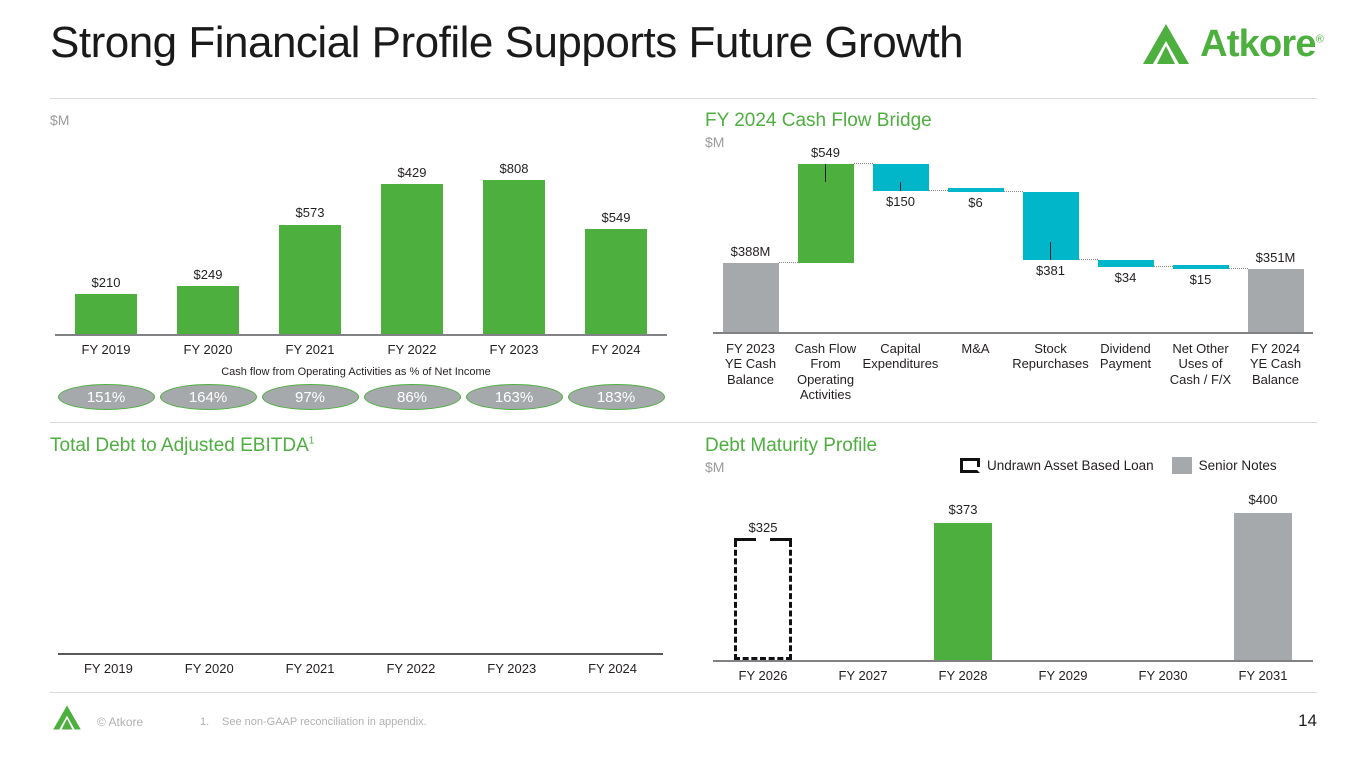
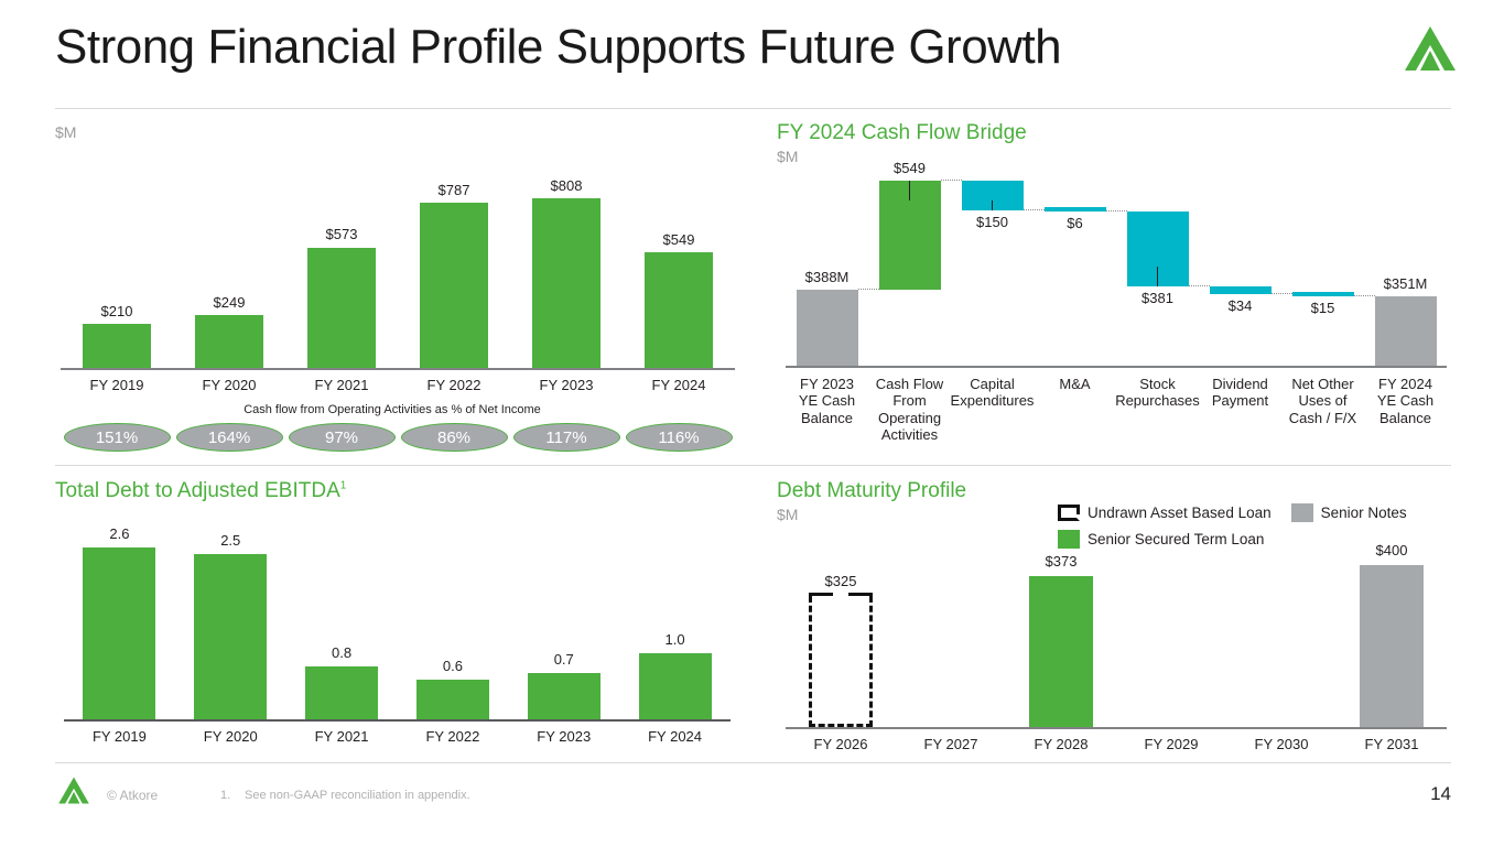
  Strong Financial Profile Supports Future Growth
- Atkore®
  $M
  $210
  $249
  $573
- $429
+ $787
  $808
  $549
  Cash flow from Operating Activities as % of Net Income
  FY 2019
  151%
  FY 2020
  164%
  FY 2021
  97%
  FY 2022
  86%
  FY 2023
- 163%
+ 117%
  FY 2024
- 183%
+ 116%
  FY 2024 Cash Flow Bridge
  $M
  $388M
  $549
  $150
  $6
  $381
  $34
  $15
  $351M
  FY 2023
  YE Cash
  Balance
  Cash Flow
  From
  Operating
  Activities
  Capital
  Expenditures
  M&A
  Stock
  Repurchases
  Dividend
  Payment
  Net Other
  Uses of
  Cash / F/X
  FY 2024
  YE Cash
  Balance
  Total Debt to Adjusted EBITDA1
+ 2.6
+ 2.5
+ 0.8
+ 0.6
+ 0.7
+ 1.0
  FY 2019
  FY 2020
  FY 2021
  FY 2022
  FY 2023
  FY 2024
  Debt Maturity Profile
  $M
  Undrawn Asset Based Loan
  Senior Notes
+ Senior Secured Term Loan
  $325
  $373
  $400
  FY 2026
  FY 2027
  FY 2028
  FY 2029
  FY 2030
  FY 2031
  © Atkore
  1.
  See non-GAAP reconciliation in appendix.
  14
